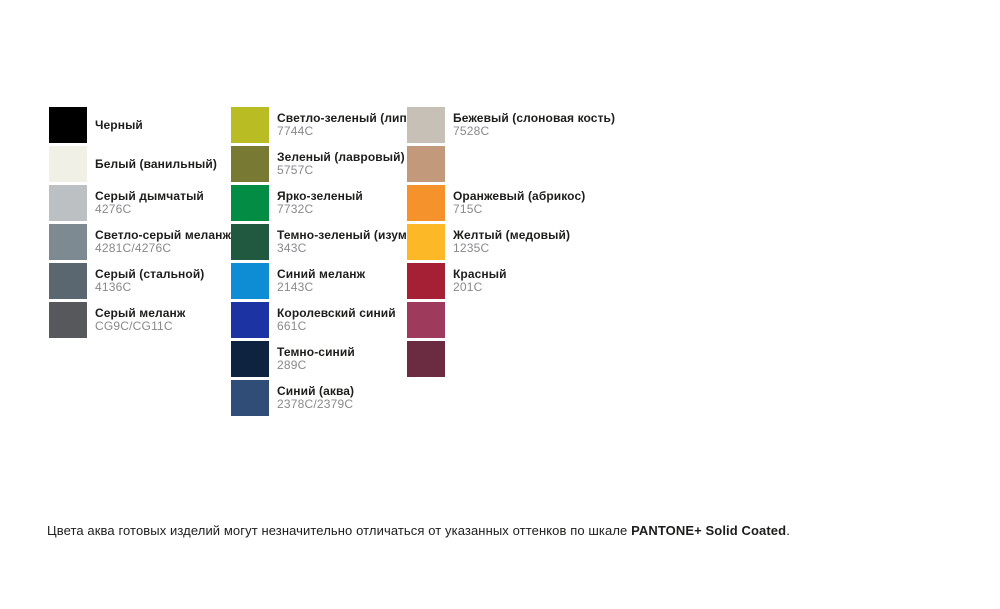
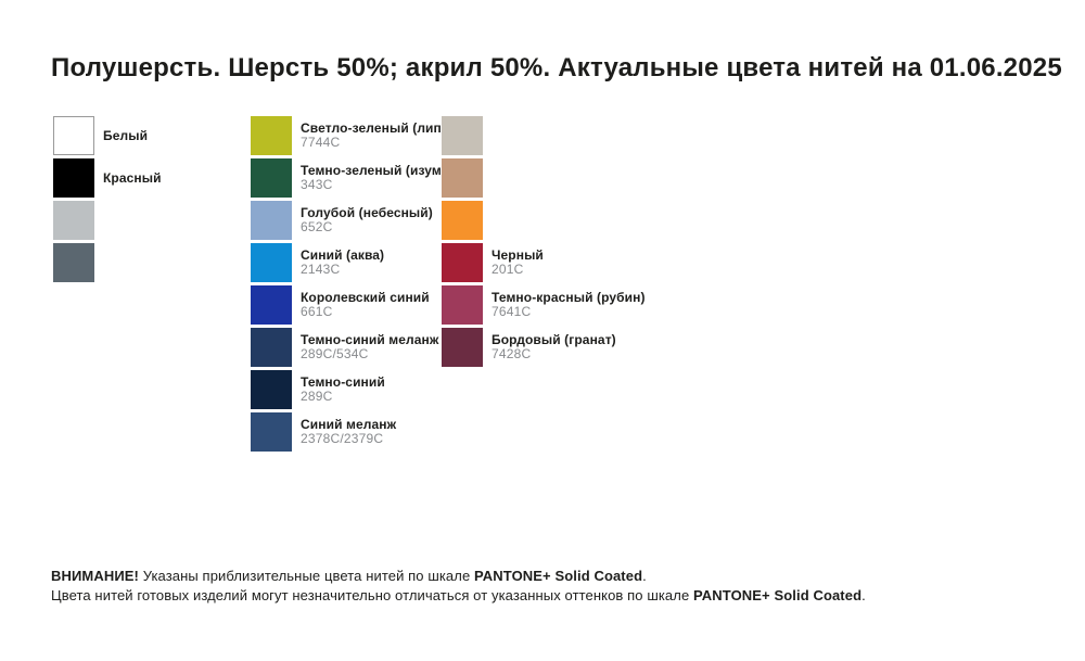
+ Полушерсть. Шерсть 50%; акрил 50%. Актуальные цвета нитей на 01.06.2025
+ Белый
- Черный
+ Красный
- Белый (ванильный)
- Серый дымчатый
- 4276C
- Светло-серый меланж
- 4281C/4276C
- Серый (стальной)
- 4136C
- Серый меланж
- CG9C/CG11C
  Светло-зеленый (лип
  7744C
- Зеленый (лавровый)
- 5757C
- Ярко-зеленый
- 7732C
  Темно-зеленый (изум
  343C
+ Голубой (небесный)
+ 652C
- Синий меланж
+ Синий (аква)
  2143C
  Королевский синий
  661C
+ Темно-синий меланж
+ 289C/534C
  Темно-синий
  289C
- Синий (аква)
+ Синий меланж
  2378C/2379C
- Бежевый (слоновая кость)
- 7528C
- Оранжевый (абрикос)
- 715C
- Желтый (медовый)
- 1235C
- Красный
+ Черный
  201C
+ Темно-красный (рубин)
+ 7641C
+ Бордовый (гранат)
+ 7428C
+ ВНИМАНИЕ! Указаны приблизительные цвета нитей по шкале PANTONE+ Solid Coated.
- Цвета аква готовых изделий могут незначительно отличаться от указанных оттенков по шкале PANTONE+ Solid Coated.
+ Цвета нитей готовых изделий могут незначительно отличаться от указанных оттенков по шкале PANTONE+ Solid Coated.
